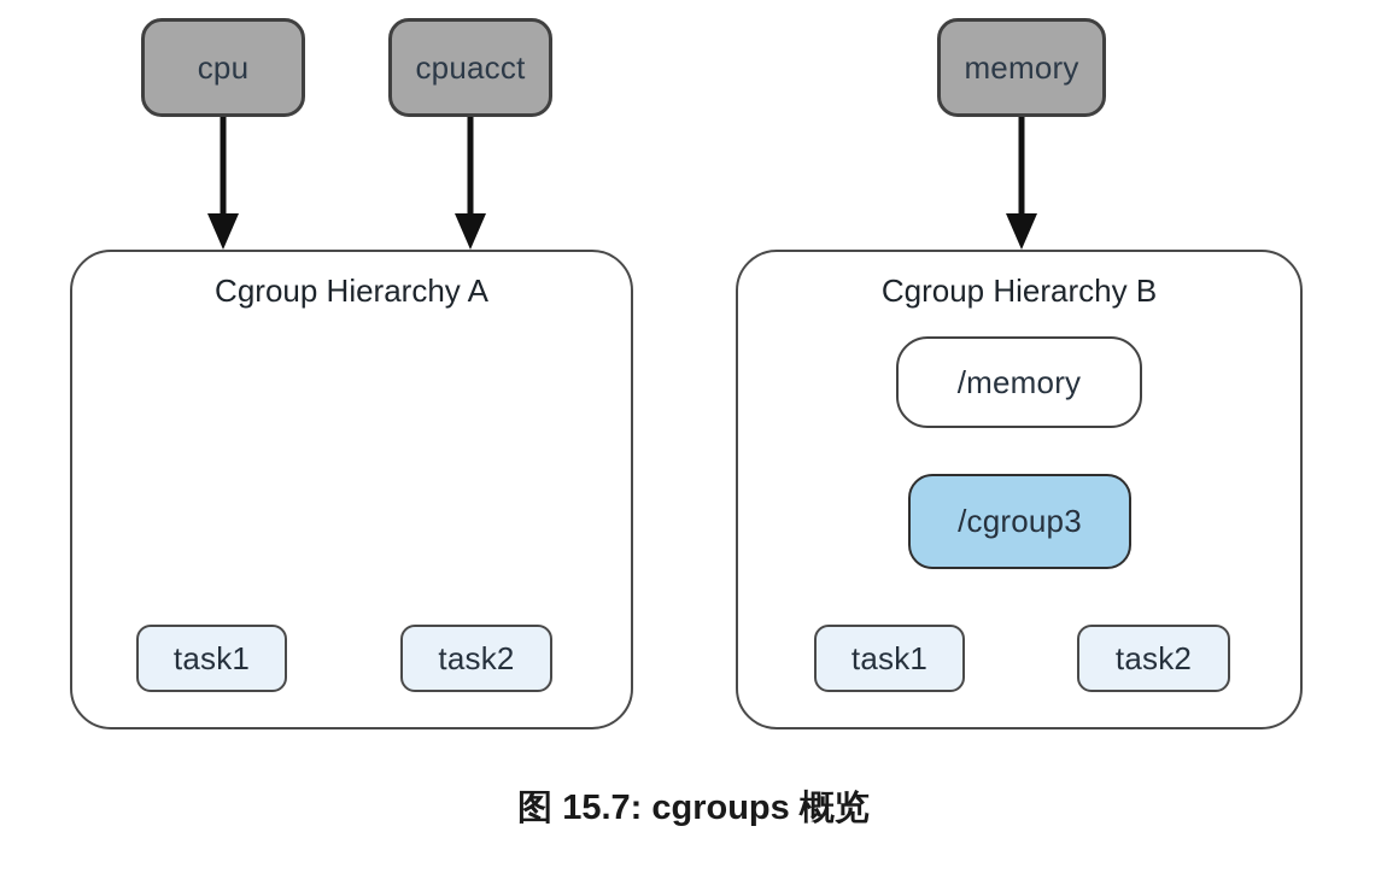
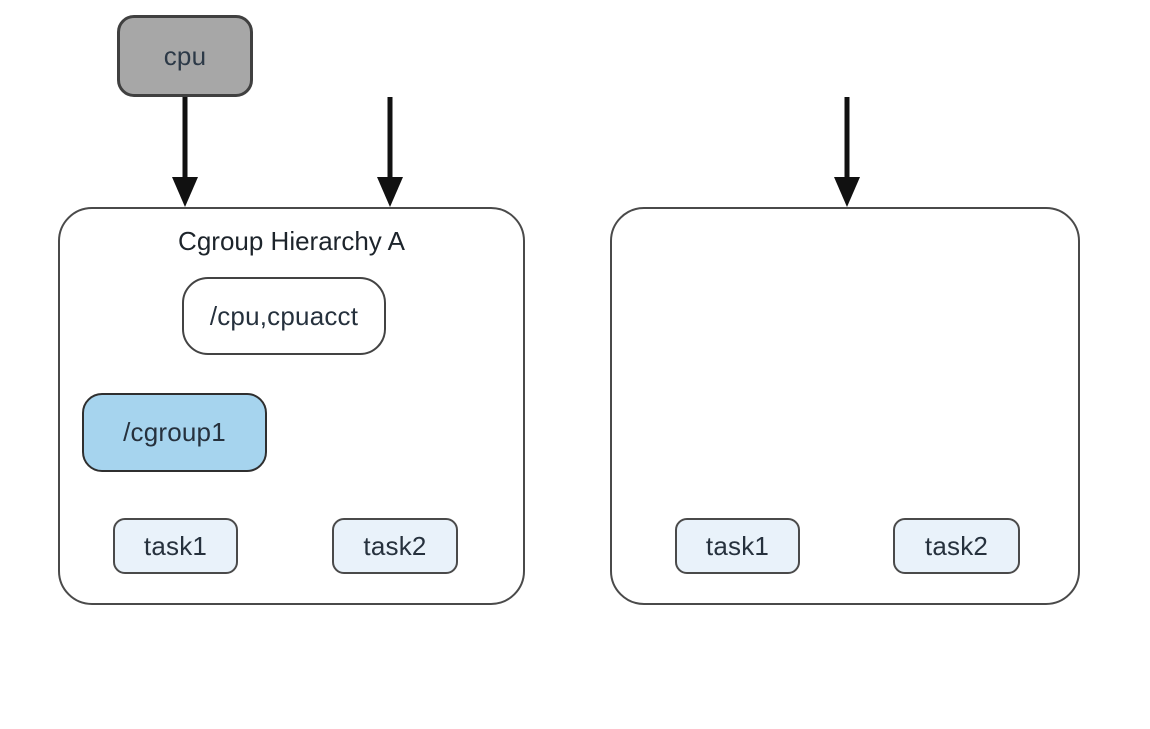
  cpu
- cpuacct
- memory
  Cgroup Hierarchy A
+ /cpu,cpuacct
+ /cgroup1
  task1
  task2
- Cgroup Hierarchy B
- /memory
- /cgroup3
  task1
  task2
- 图 15.7: cgroups 概览
